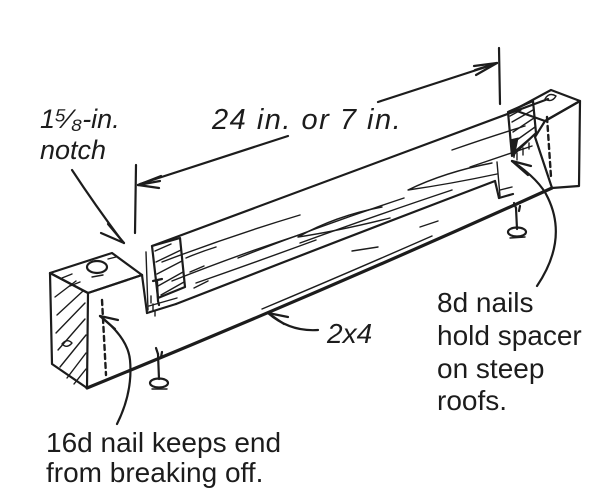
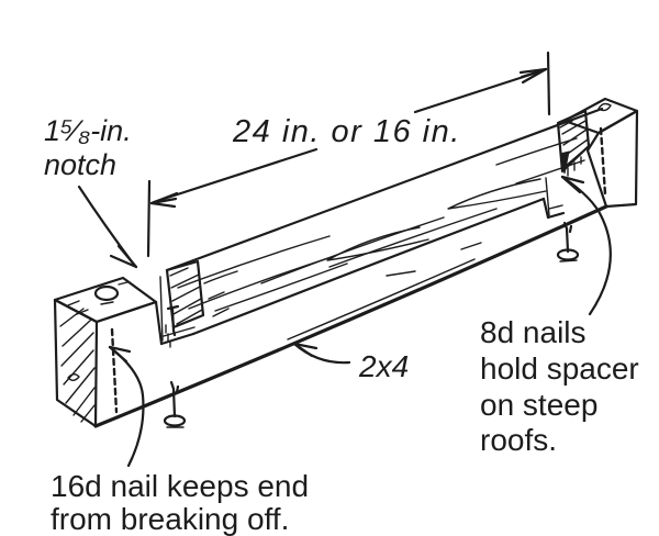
  1⁵⁄₈-in.
  notch
- 24 in. or 7 in.
+ 24 in. or 16 in.
  2x4
  8d nails
  hold spacer
  on steep
  roofs.
  16d nail keeps end
  from breaking off.
